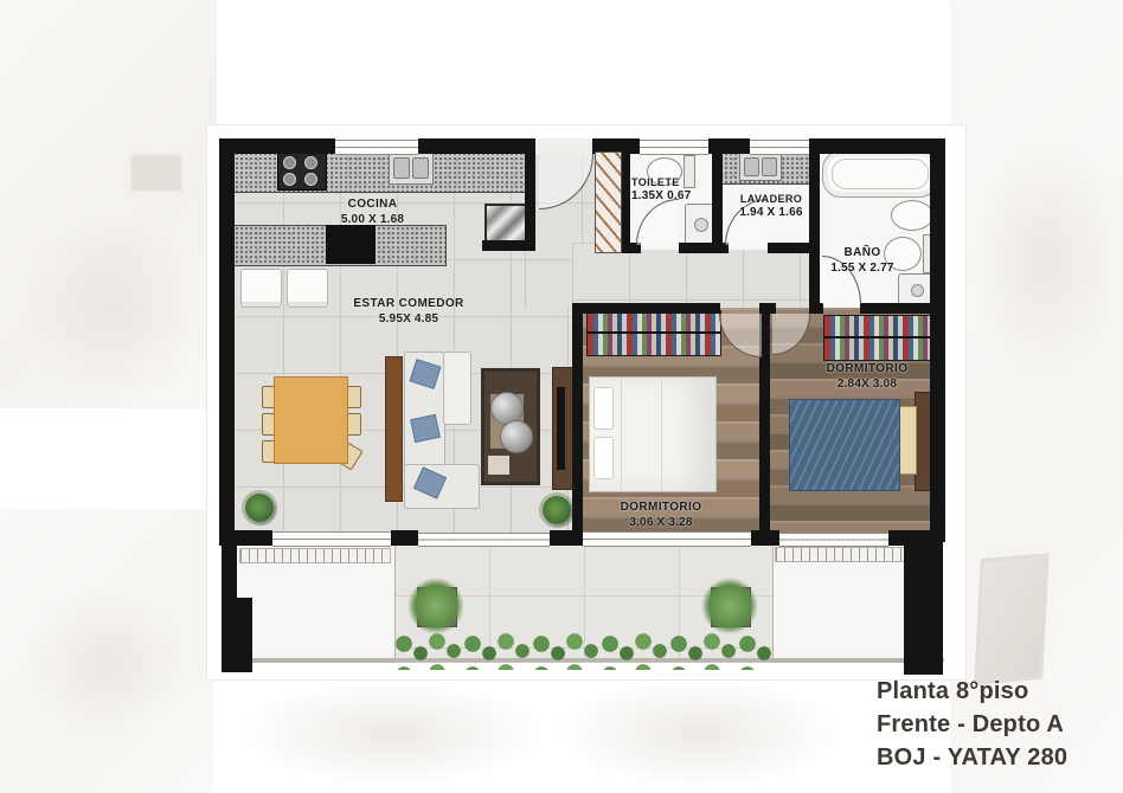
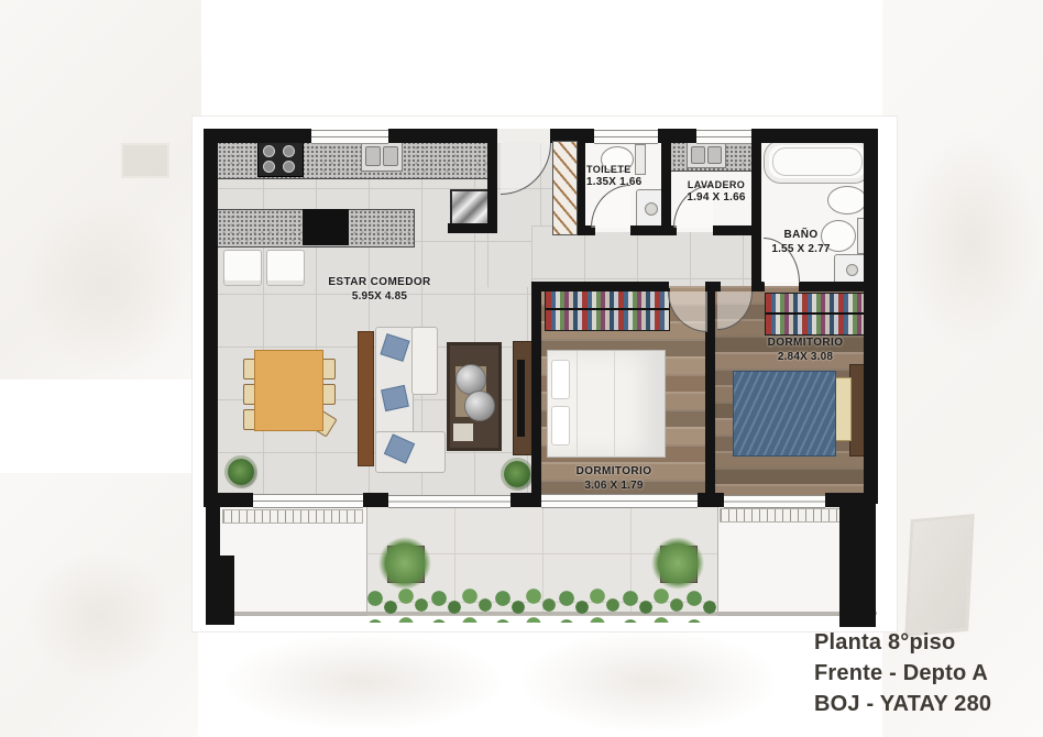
- COCINA
- 5.00 X 1.68
  ESTAR COMEDOR
  5.95X 4.85
  TOILETE
- 1.35X 0.67
+ 1.35X 1.66
  LAVADERO
  1.94 X 1.66
  BAÑO
  1.55 X 2.77
  DORMITORIO
- 3.06 X 3.28
+ 3.06 X 1.79
  DORMITORIO
  2.84X 3.08
  Planta 8°piso
  Frente - Depto A
  BOJ - YATAY 280
